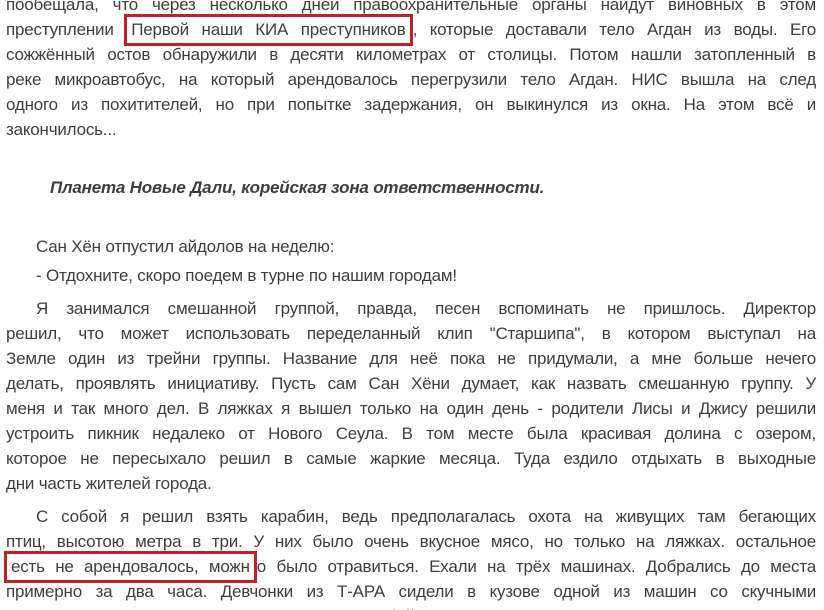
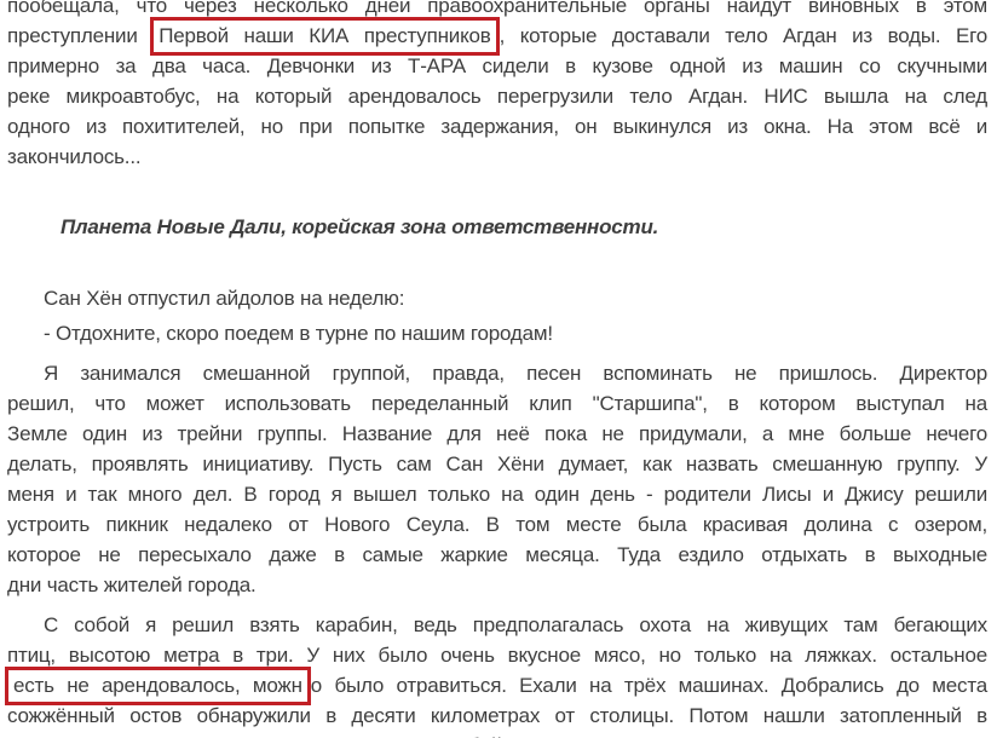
  пообещала, что через несколько дней правоохранительные органы найдут виновных в этом
  преступлении Первой наши КИА преступников , которые доставали тело Агдан из воды. Его
- сожжённый остов обнаружили в десяти километрах от столицы. Потом нашли затопленный в
+ примерно за два часа. Девчонки из Т-АРА сидели в кузове одной из машин со скучными
  реке микроавтобус, на который арендовалось перегрузили тело Агдан. НИС вышла на след
  одного из похитителей, но при попытке задержания, он выкинулся из окна. На этом всё и
  закончилось...
  Планета Новые Дали, корейская зона ответственности.
  Сан Хён отпустил айдолов на неделю:
  - Отдохните, скоро поедем в турне по нашим городам!
  Я занимался смешанной группой, правда, песен вспоминать не пришлось. Директор
  решил, что может использовать переделанный клип "Старшипа", в котором выступал на
  Земле один из трейни группы. Название для неё пока не придумали, а мне больше нечего
  делать, проявлять инициативу. Пусть сам Сан Хёни думает, как назвать смешанную группу. У
- меня и так много дел. В ляжках я вышел только на один день - родители Лисы и Джису решили
+ меня и так много дел. В город я вышел только на один день - родители Лисы и Джису решили
  устроить пикник недалеко от Нового Сеула. В том месте была красивая долина с озером,
- которое не пересыхало решил в самые жаркие месяца. Туда ездило отдыхать в выходные
+ которое не пересыхало даже в самые жаркие месяца. Туда ездило отдыхать в выходные
  дни часть жителей города.
  С собой я решил взять карабин, ведь предполагалась охота на живущих там бегающих
  птиц, высотою метра в три. У них было очень вкусное мясо, но только на ляжках. остальное
  есть не арендовалось, можн о было отравиться. Ехали на трёх машинах. Добрались до места
- примерно за два часа. Девчонки из Т-АРА сидели в кузове одной из машин со скучными
+ сожжённый остов обнаружили в десяти километрах от столицы. Потом нашли затопленный в
